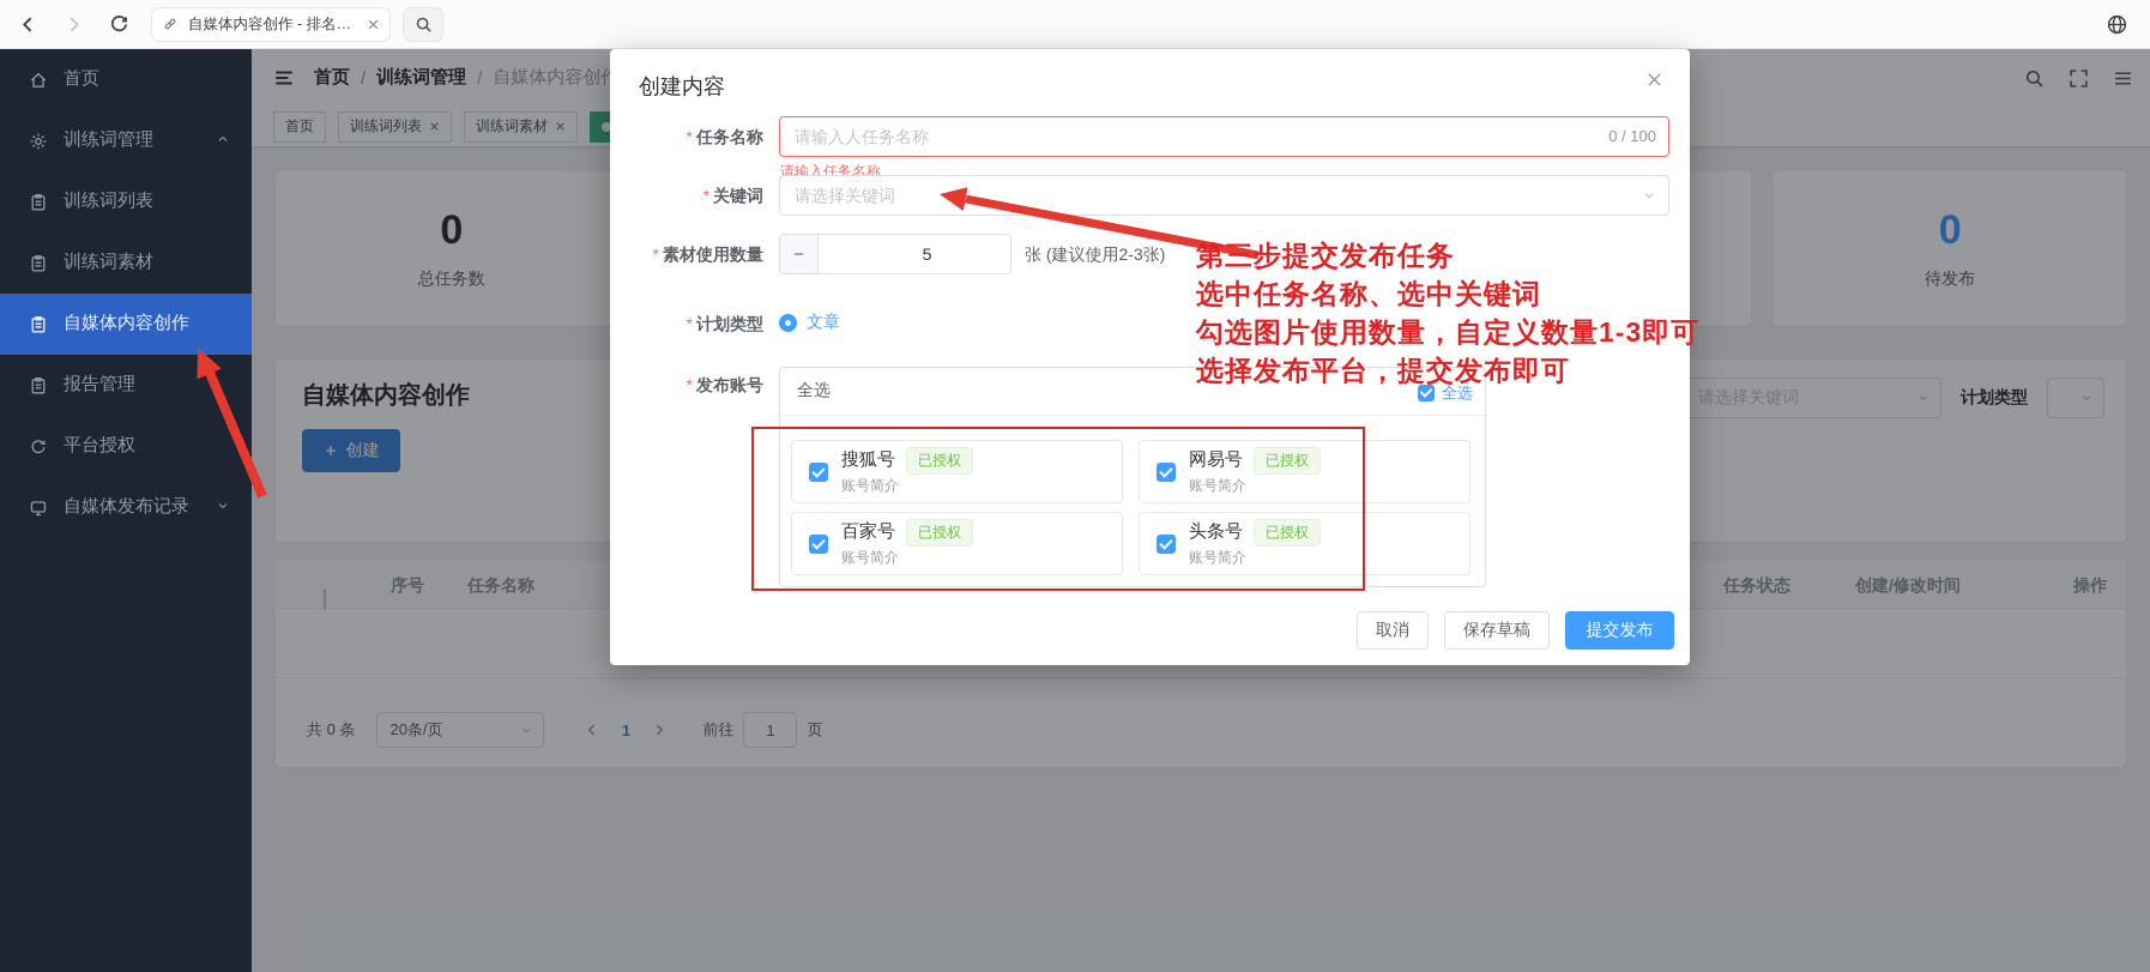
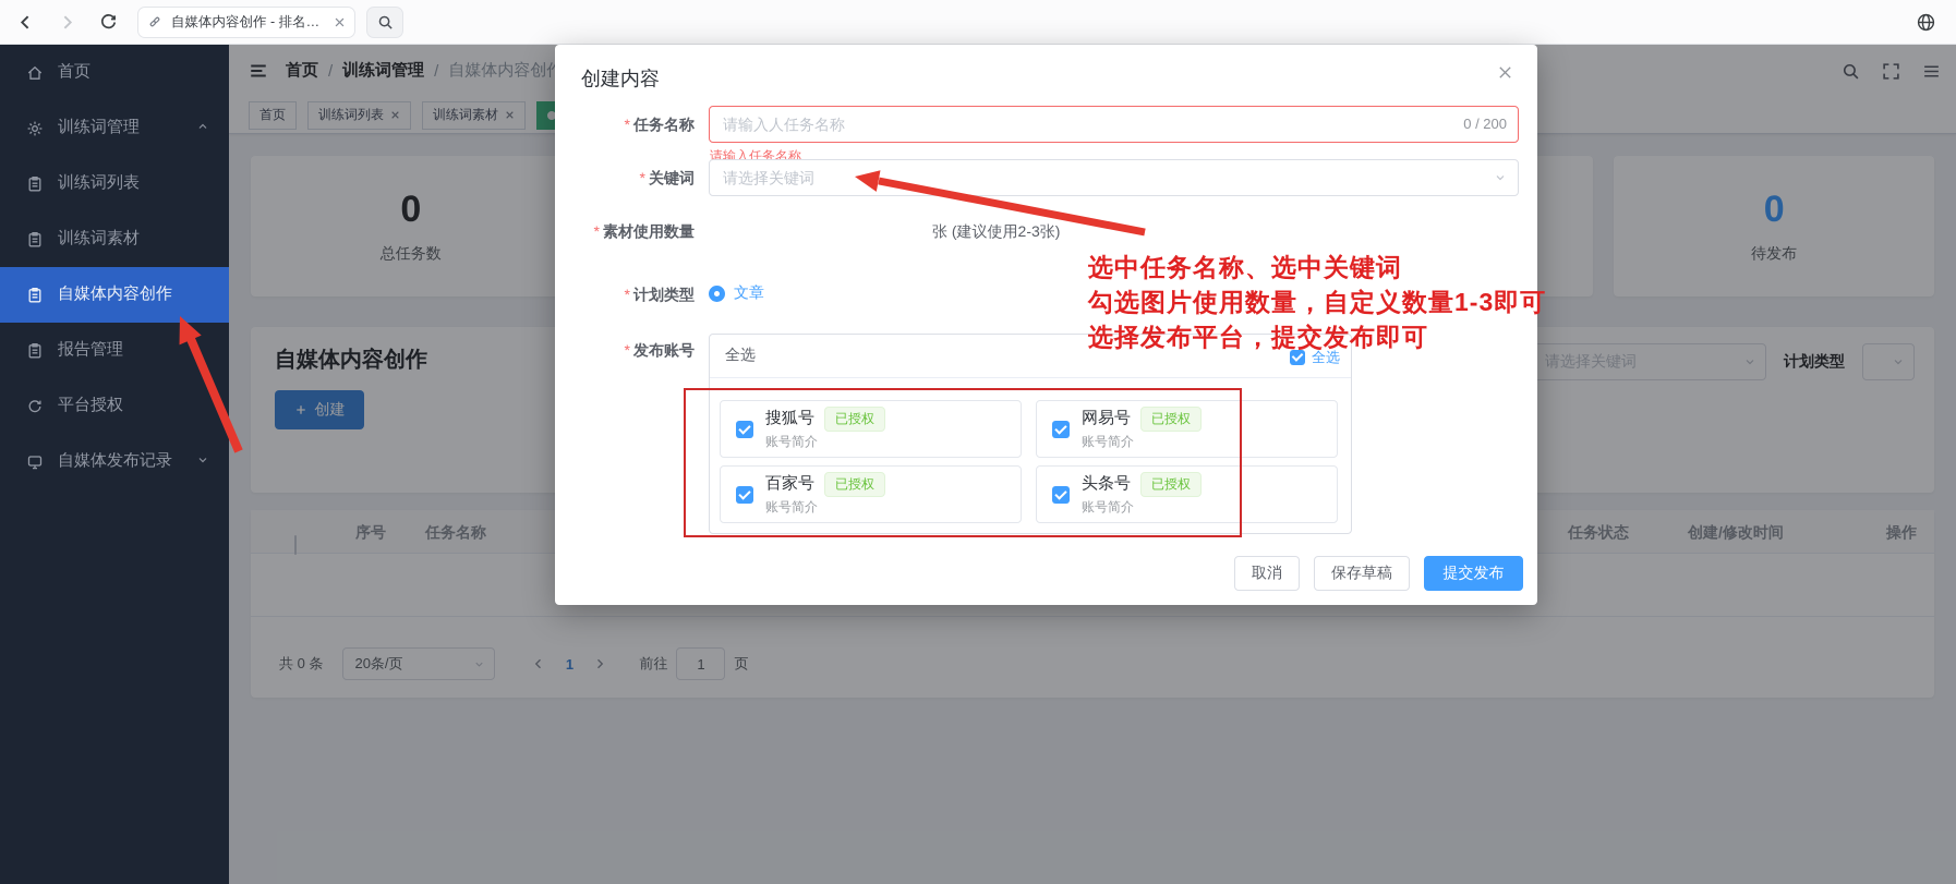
  自媒体内容创作 - 排名报
  首页
  训练词管理
  训练词列表
  训练词素材
  自媒体内容创作
  报告管理
  平台授权
  自媒体发布记录
  首页
  /
  训练词管理
  /
  自媒体内容创
  首页
  训练词列表
  训练词素材
  0
  总任务数
  0
  待发布
  自媒体内容创作
  请选择关键词
  计划类型
  创建
  序号
  任务名称
  任务状态
  创建/修改时间
  操作
  共 0 条
  20条/页
  1
  前往
  1
  页
  创建内容
  * 任务名称
  请输入人任务名称
- 0 / 100
+ 0 / 200
  请输入任务名称
  * 关键词
  请选择关键词
  * 素材使用数量
- −
- 5
  张 (建议使用2-3张)
  * 计划类型
  文章
  * 发布账号
  全选
  全选
  搜狐号
  已授权
  账号简介
  网易号
  已授权
  账号简介
  百家号
  已授权
  账号简介
  头条号
  已授权
  账号简介
  取消
  保存草稿
  提交发布
- 第三步提交发布任务
  选中任务名称、选中关键词
  勾选图片使用数量，自定义数量1-3即可
  选择发布平台，提交发布即可
